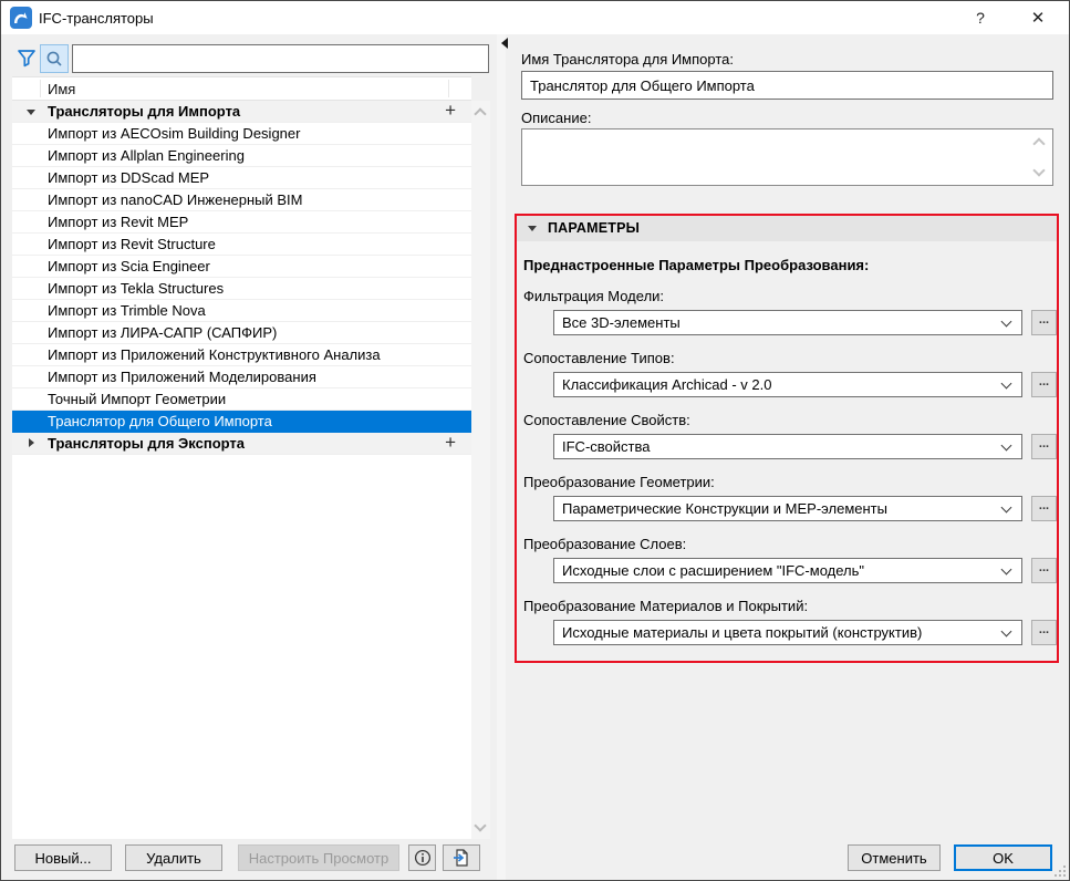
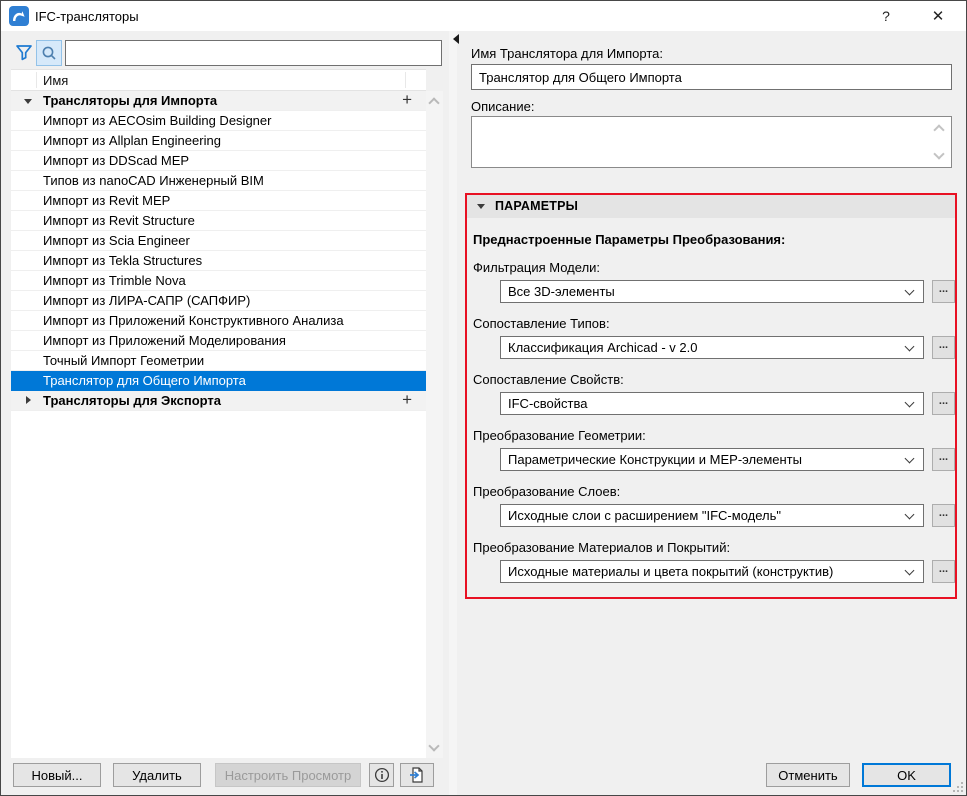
  IFC-трансляторы
  ?
  ✕
  Имя
  Трансляторы для Импорта
  +
  Импорт из AECOsim Building Designer
  Импорт из Allplan Engineering
  Импорт из DDScad MEP
- Импорт из nanoCAD Инженерный BIM
+ Типов из nanoCAD Инженерный BIM
  Импорт из Revit MEP
  Импорт из Revit Structure
  Импорт из Scia Engineer
  Импорт из Tekla Structures
  Импорт из Trimble Nova
  Импорт из ЛИРА-САПР (САПФИР)
  Импорт из Приложений Конструктивного Анализа
  Импорт из Приложений Моделирования
  Точный Импорт Геометрии
  Транслятор для Общего Импорта
  Трансляторы для Экспорта
  +
  Имя Транслятора для Импорта:
  Транслятор для Общего Импорта
  Описание:
  ПАРАМЕТРЫ
  Преднастроенные Параметры Преобразования:
  Фильтрация Модели:
  Все 3D-элементы
  ...
  Сопоставление Типов:
  Классификация Archicad - v 2.0
  ...
  Сопоставление Свойств:
  IFC-свойства
  ...
  Преобразование Геометрии:
  Параметрические Конструкции и MEP-элементы
  ...
  Преобразование Слоев:
  Исходные слои с расширением "IFC-модель"
  ...
  Преобразование Материалов и Покрытий:
  Исходные материалы и цвета покрытий (конструктив)
  ...
  Новый...
  Удалить
  Настроить Просмотр
  Отменить
  OK
